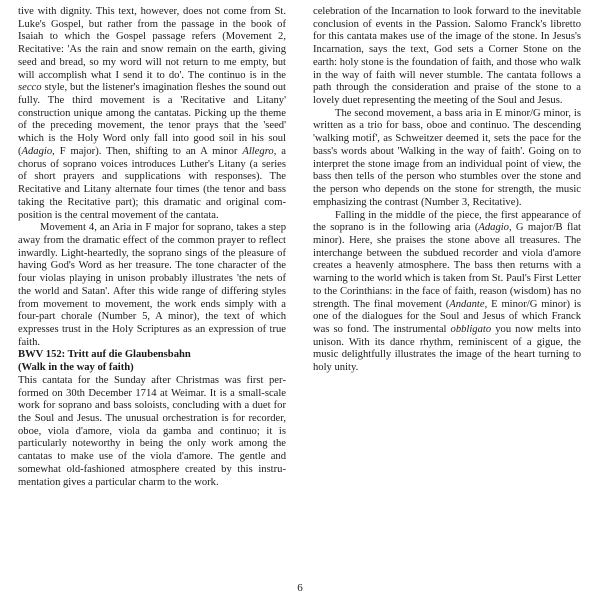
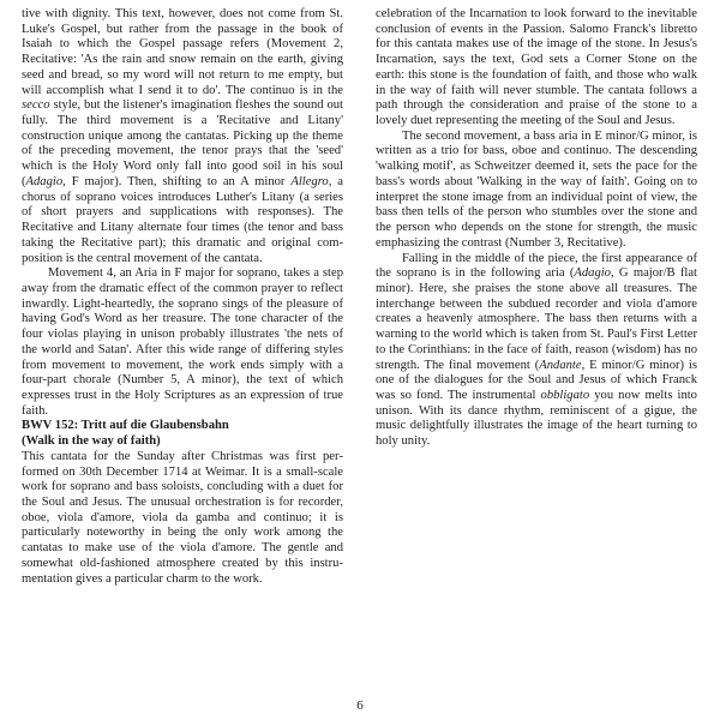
  tive with dignity. This text, however, does not come from St. Luke's Gospel, but rather from the passage in the book of Isaiah to which the Gospel passage refers (Movement 2, Recitative: 'As the rain and snow remain on the earth, giving seed and bread, so my word will not return to me empty, but will accomplish what I send it to do'. The continuo is in the secco style, but the listener's imagination fleshes the sound out fully. The third movement is a 'Recitative and Litany' construction unique among the cantatas. Picking up the theme of the preceding movement, the tenor prays that the 'seed' which is the Holy Word only fall into good soil in his soul (Adagio, F major). Then, shifting to an A minor Allegro, a chorus of soprano voices introduces Luther's Litany (a series of short prayers and supplications with responses). The Recitative and Litany alternate four times (the tenor and bass taking the Recitative part); this dramatic and original com­position is the central movement of the cantata.
  Movement 4, an Aria in F major for soprano, takes a step away from the dramatic effect of the common prayer to reflect inwardly. Light-heartedly, the soprano sings of the pleasure of having God's Word as her treasure. The tone character of the four violas playing in unison probably illustrates 'the nets of the world and Satan'. After this wide range of differing styles from movement to movement, the work ends simply with a four-part chorale (Number 5, A minor), the text of which expresses trust in the Holy Scrip­tures as an expression of true faith.
  BWV 152: Tritt auf die Glaubensbahn
  (Walk in the way of faith)
  This cantata for the Sunday after Christmas was first per­formed on 30th December 1714 at Weimar. It is a small-scale work for soprano and bass soloists, concluding with a duet for the Soul and Jesus. The unusual orchestration is for recorder, oboe, viola d'amore, viola da gamba and continuo; it is particularly noteworthy in being the only work among the cantatas to make use of the viola d'amore. The gentle and somewhat old-fashioned atmosphere created by this instru­mentation gives a particular charm to the work.
- celebration of the Incarnation to look forward to the in­evitable conclusion of events in the Passion. Salomo Franck's libretto for this cantata makes use of the image of the stone. In Jesus's Incarnation, says the text, God sets a Corner Stone on the earth: holy stone is the foundation of faith, and those who walk in the way of faith will never stumble. The cantata follows a path through the consideration and praise of the stone to a lovely duet representing the meeting of the Soul and Jesus.
+ celebration of the Incarnation to look forward to the in­evitable conclusion of events in the Passion. Salomo Franck's libretto for this cantata makes use of the image of the stone. In Jesus's Incarnation, says the text, God sets a Corner Stone on the earth: this stone is the foundation of faith, and those who walk in the way of faith will never stumble. The cantata follows a path through the consideration and praise of the stone to a lovely duet representing the meeting of the Soul and Jesus.
  The second movement, a bass aria in E minor/G minor, is written as a trio for bass, oboe and continuo. The descend­ing 'walking motif', as Schweitzer deemed it, sets the pace for the bass's words about 'Walking in the way of faith'. Going on to interpret the stone image from an individual point of view, the bass then tells of the person who stumbles over the stone and the person who depends on the stone for strength, the music emphasizing the contrast (Number 3, Recitative).
  Falling in the middle of the piece, the first appearance of the soprano is in the following aria (Adagio, G major/B flat minor). Here, she praises the stone above all treasures. The interchange between the subdued recorder and viola d'amore creates a heavenly atmosphere. The bass then returns with a warning to the world which is taken from St. Paul's First Letter to the Corinthians: in the face of faith, reason (wis­dom) has no strength. The final movement (Andante, E minor/G minor) is one of the dialogues for the Soul and Jesus of which Franck was so fond. The instrumental obbligato you now melts into unison. With its dance rhythm, reminiscent of a gigue, the music delightfully illustrates the image of the heart turning to holy unity.
  6
